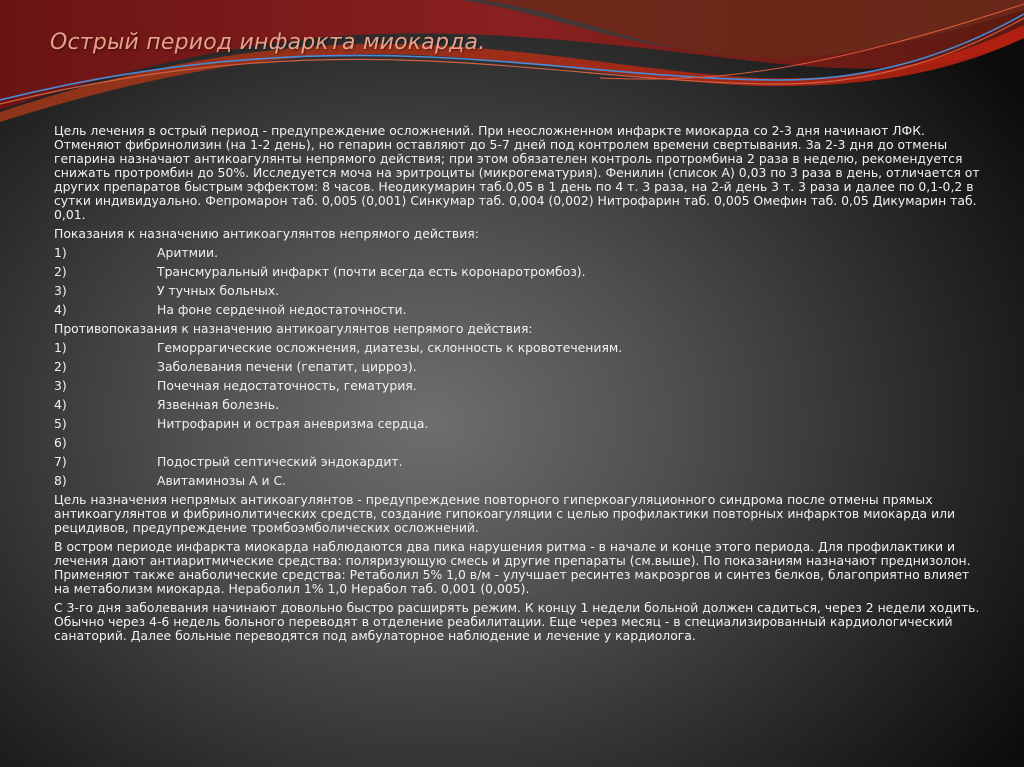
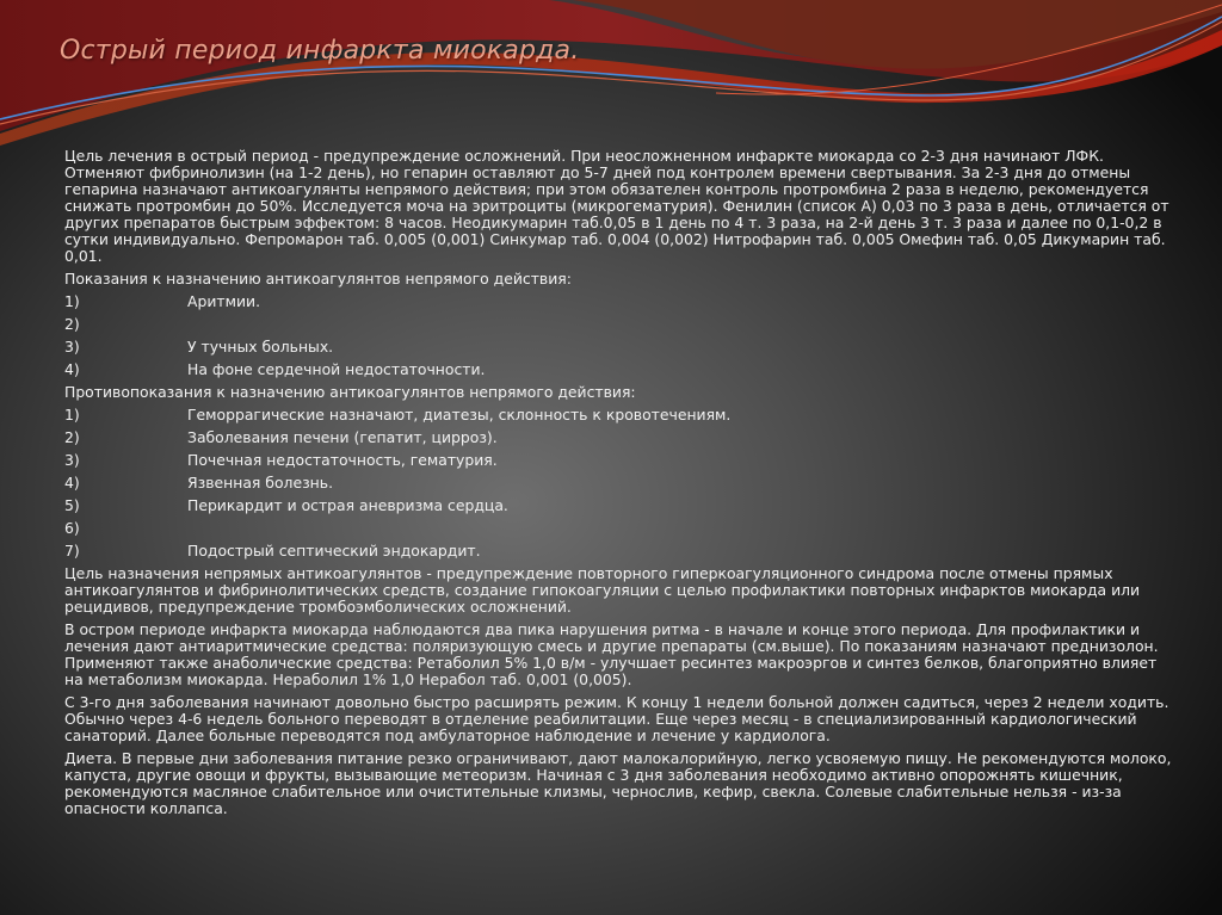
  Острый период инфаркта миокарда.
  Цель лечения в острый период - предупреждение осложнений. При неосложненном инфаркте миокарда со 2-3 дня начинают ЛФК. Отменяют фибринолизин (на 1-2 день), но гепарин оставляют до 5-7 дней под контролем времени свертывания. За 2-3 дня до отмены гепарина назначают антикоагулянты непрямого действия; при этом обязателен контроль протромбина 2 раза в неделю, рекомендуется снижать протромбин до 50%. Исследуется моча на эритроциты (микрогематурия). Фенилин (список А) 0,03 по 3 раза в день, отличается от других препаратов быстрым эффектом: 8 часов. Неодикумарин таб.0,05 в 1 день по 4 т. 3 раза, на 2-й день 3 т. 3 раза и далее по 0,1-0,2 в сутки индивидуально. Фепромарон таб. 0,005 (0,001) Синкумар таб. 0,004 (0,002) Нитрофарин таб. 0,005 Омефин таб. 0,05 Дикумарин таб. 0,01.
  Показания к назначению антикоагулянтов непрямого действия:
  1)
  Аритмии.
  2)
- Трансмуральный инфаркт (почти всегда есть коронаротромбоз).
  3)
  У тучных больных.
  4)
  На фоне сердечной недостаточности.
  Противопоказания к назначению антикоагулянтов непрямого действия:
  1)
- Геморрагические осложнения, диатезы, склонность к кровотечениям.
+ Геморрагические назначают, диатезы, склонность к кровотечениям.
  2)
  Заболевания печени (гепатит, цирроз).
  3)
  Почечная недостаточность, гематурия.
  4)
  Язвенная болезнь.
  5)
- Нитрофарин и острая аневризма сердца.
+ Перикардит и острая аневризма сердца.
  6)
  7)
  Подострый септический эндокардит.
- 8)
- Авитаминозы А и С.
  Цель назначения непрямых антикоагулянтов - предупреждение повторного гиперкоагуляционного синдрома после отмены прямых антикоагулянтов и фибринолитических средств, создание гипокоагуляции с целью профилактики повторных инфарктов миокарда или рецидивов, предупреждение тромбоэмболических осложнений.
  В остром периоде инфаркта миокарда наблюдаются два пика нарушения ритма - в начале и конце этого периода. Для профилактики и лечения дают антиаритмические средства: поляризующую смесь и другие препараты (см.выше). По показаниям назначают преднизолон. Применяют также анаболические средства: Ретаболил 5% 1,0 в/м - улучшает ресинтез макроэргов и синтез белков, благоприятно влияет на метаболизм миокарда. Нераболил 1% 1,0 Нерабол таб. 0,001 (0,005).
  С 3-го дня заболевания начинают довольно быстро расширять режим. К концу 1 недели больной должен садиться, через 2 недели ходить. Обычно через 4-6 недель больного переводят в отделение реабилитации. Еще через месяц - в специализированный кардиологический санаторий. Далее больные переводятся под амбулаторное наблюдение и лечение у кардиолога.
+ Диета. В первые дни заболевания питание резко ограничивают, дают малокалорийную, легко усвояемую пищу. Не рекомендуются молоко, капуста, другие овощи и фрукты, вызывающие метеоризм. Начиная с 3 дня заболевания необходимо активно опорожнять кишечник, рекомендуются масляное слабительное или очистительные клизмы, чернослив, кефир, свекла. Солевые слабительные нельзя - из-за опасности коллапса.
